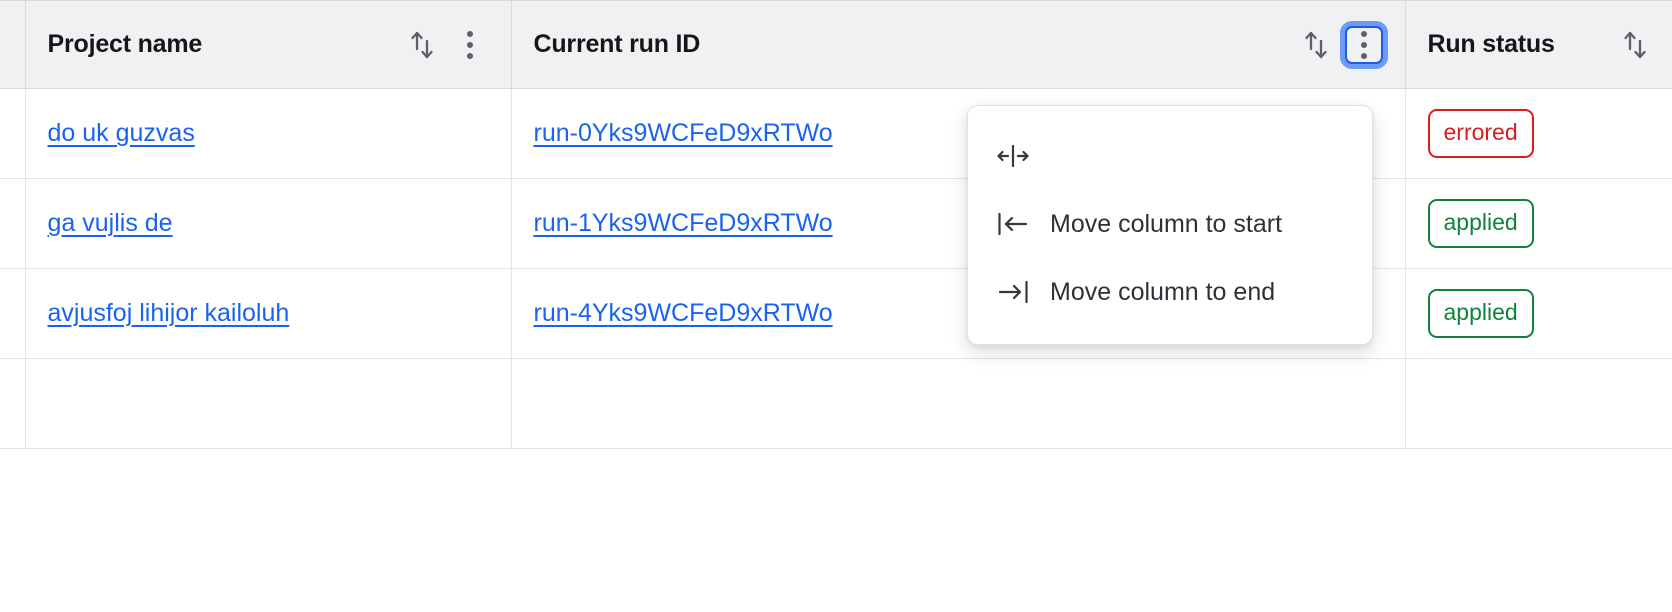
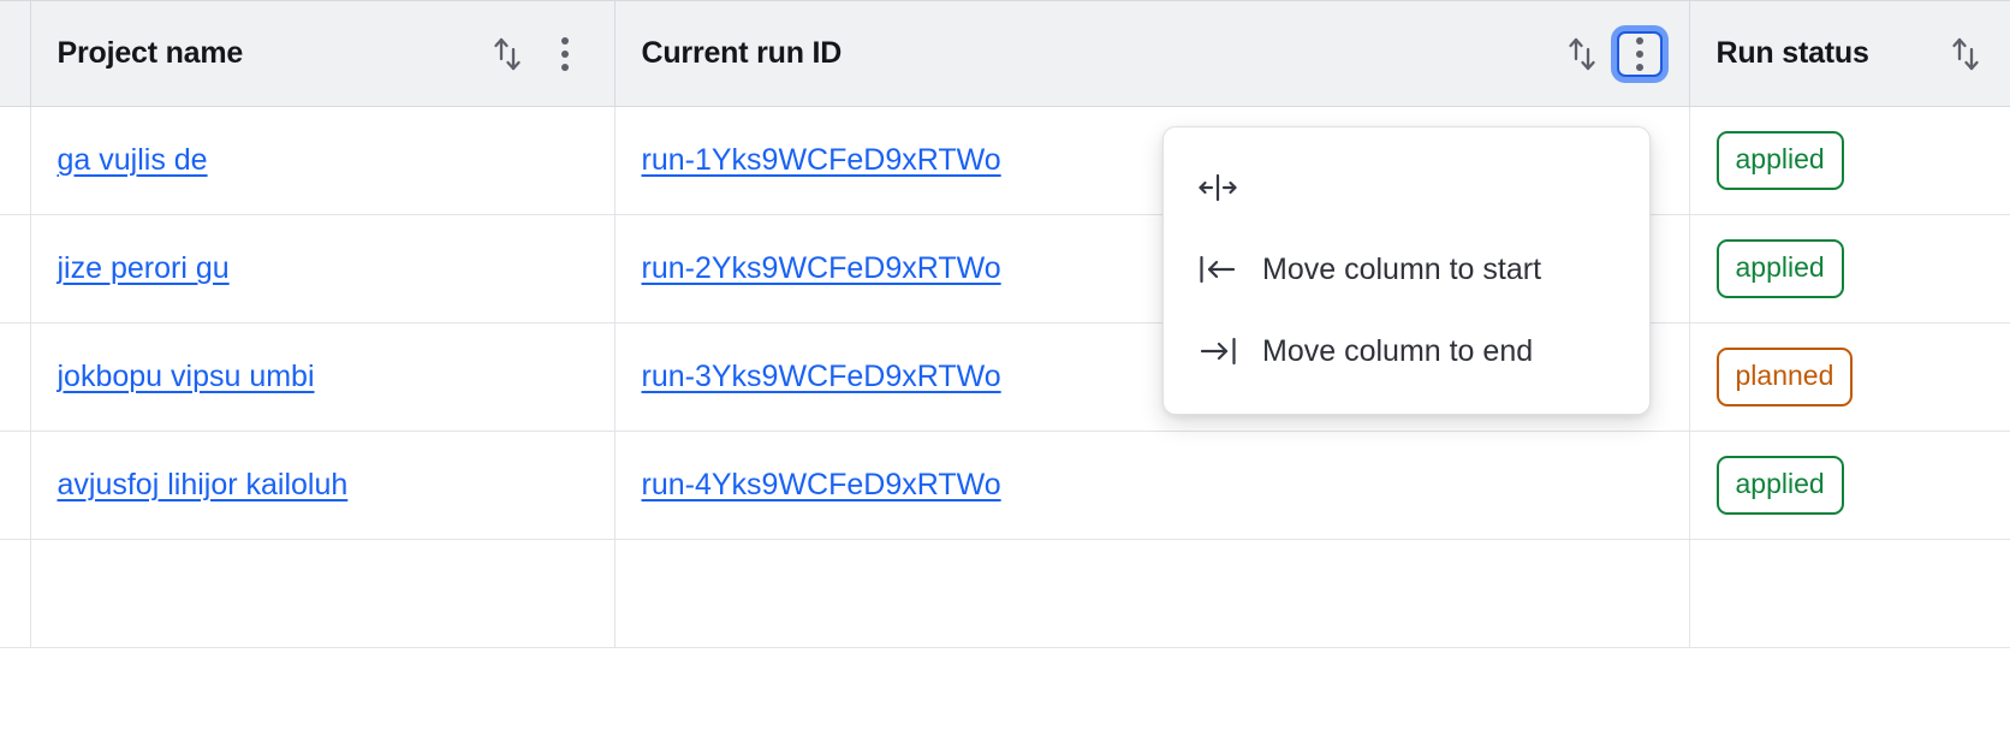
  	Project name	Current run ID	Run status
- 	do uk guzvas	run-0Yks9WCFeD9xRTWo	errored
  	ga vujlis de	run-1Yks9WCFeD9xRTWo	applied
+ 	jize perori gu	run-2Yks9WCFeD9xRTWo	applied
+ 	jokbopu vipsu umbi	run-3Yks9WCFeD9xRTWo	planned
  	avjusfoj lihijor kailoluh	run-4Yks9WCFeD9xRTWo	applied
  Move column to start
  Move column to end
